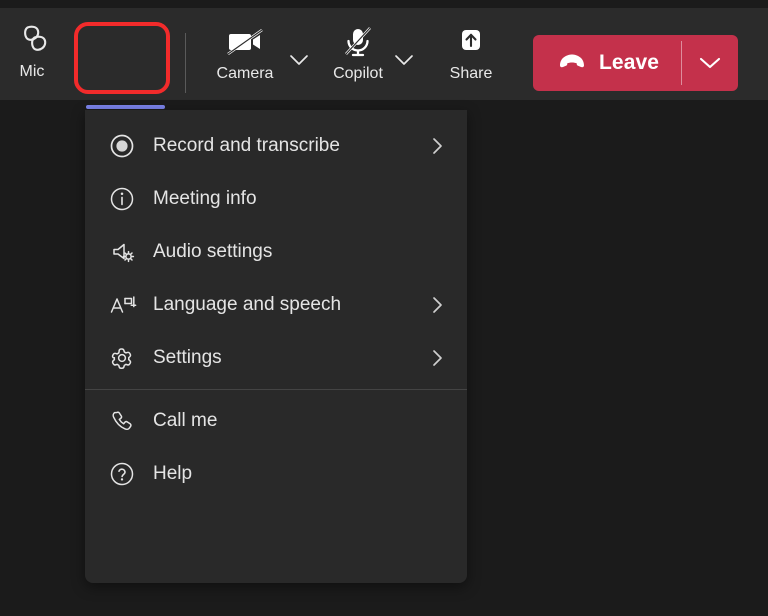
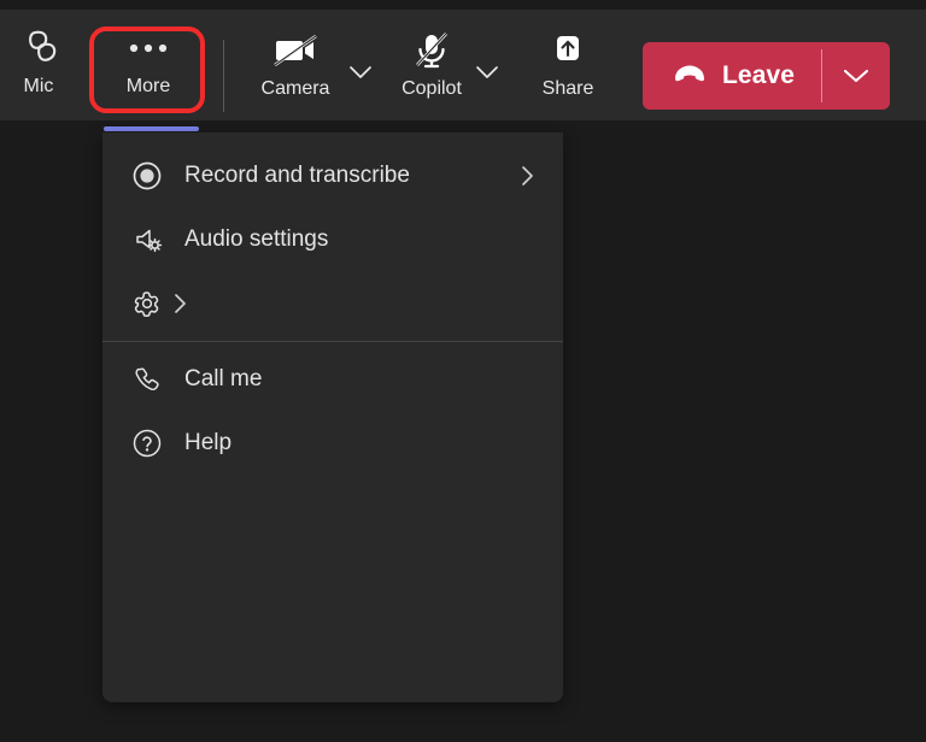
  Mic
+ More
  Camera
  Copilot
  Share
  Leave
  Record and transcribe
- Meeting info
  Audio settings
- Language and speech
- Settings
  Call me
  Help
